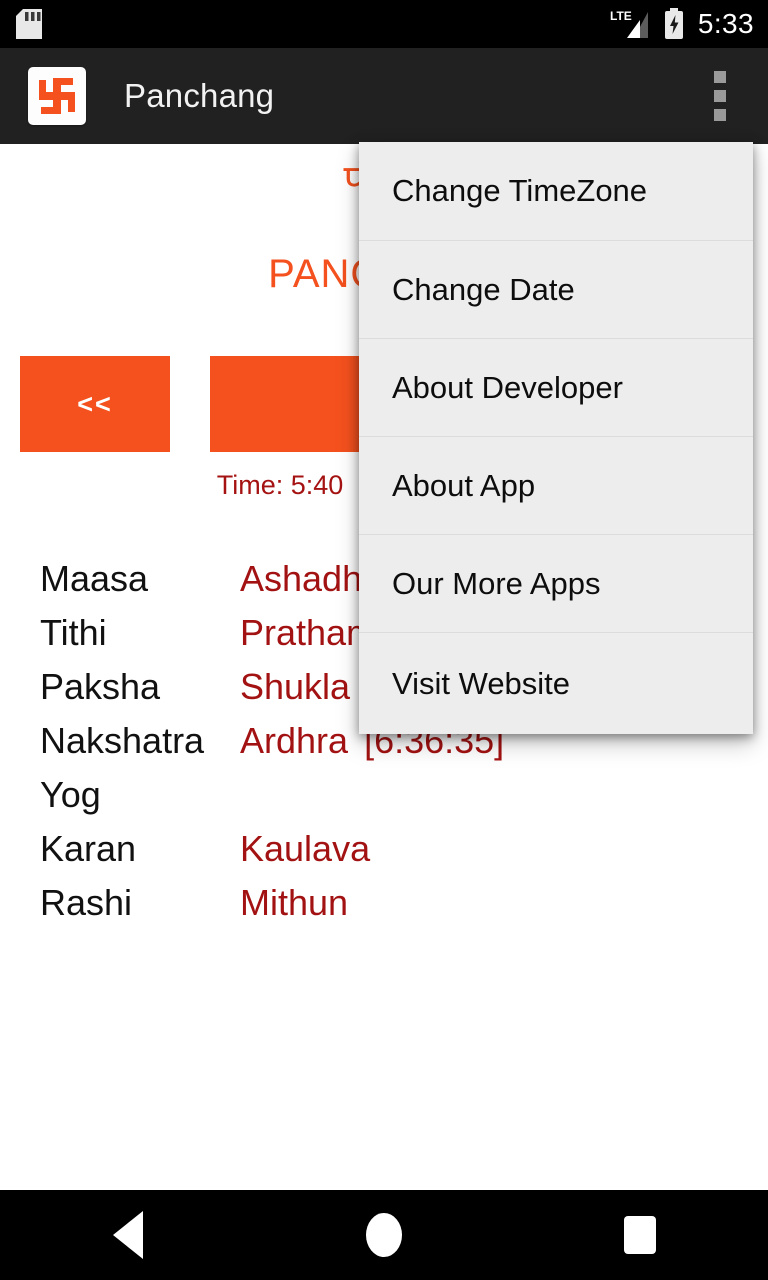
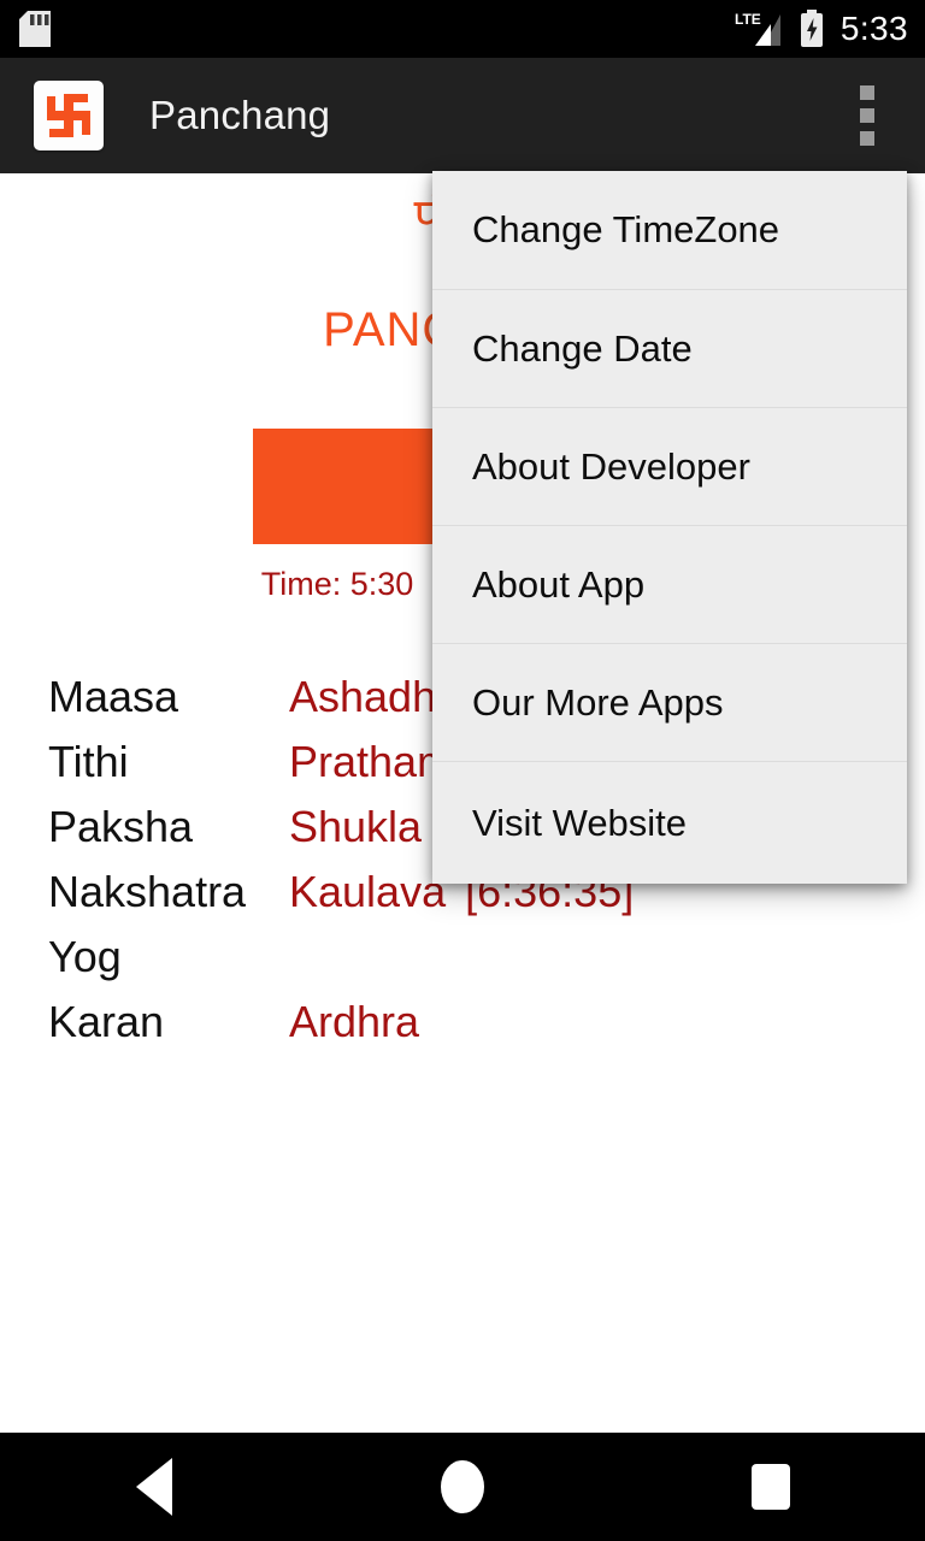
  LTE
  5:33
  Panchang
- <<
- Time: 5:40
+ Time: 5:30
  Maasa
  Ashadh
  Tithi
  Pratha
  Paksha
  Shukla
  Nakshatra
- Ardhra
+ Kaulava
  [6:36:35]
  Yog
  Karan
- Kaulava
+ Ardhra
- Rashi
- Mithun
  Change TimeZone
  Change Date
  About Developer
  About App
  Our More Apps
  Visit Website
